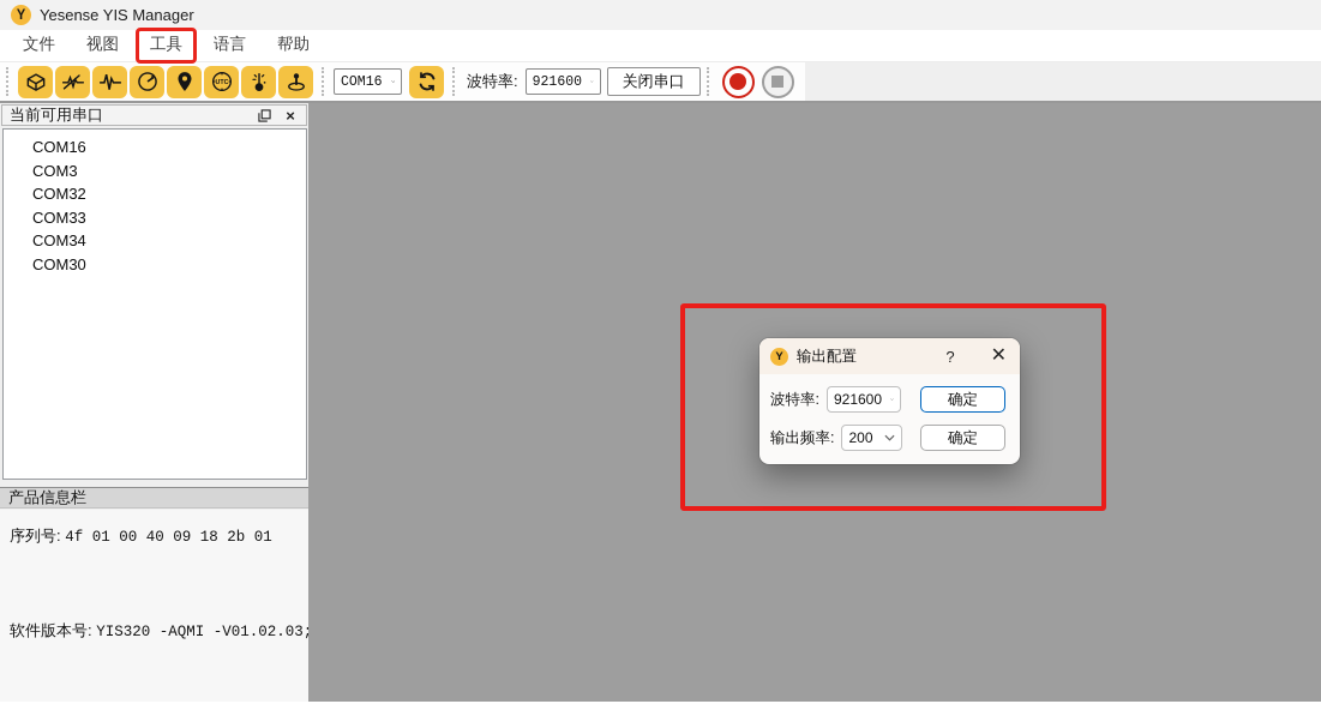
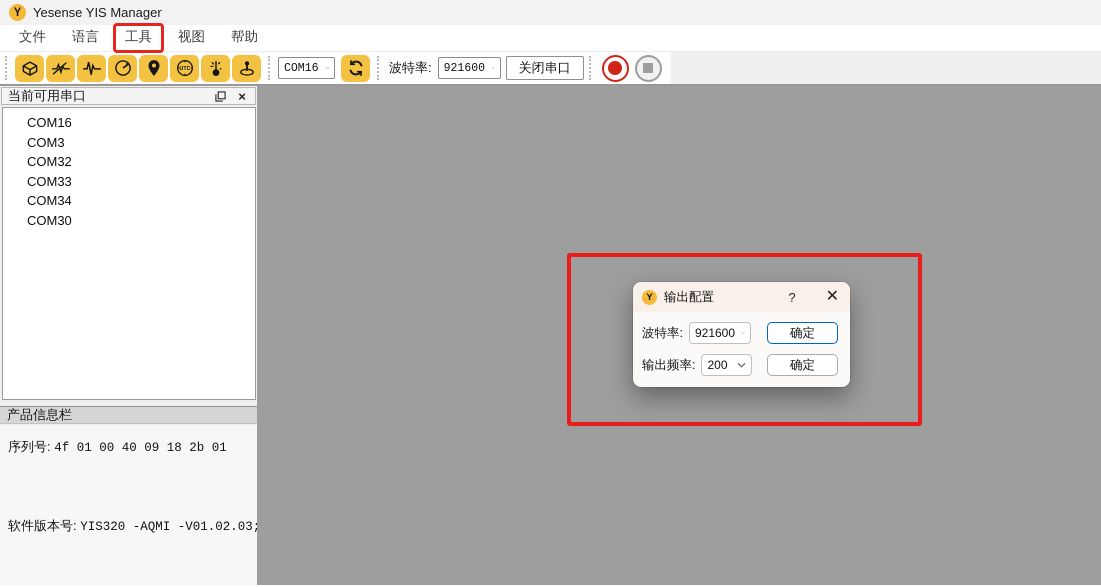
  Y
  Yesense YIS Manager
  文件
- 视图
+ 语言
  工具
- 语言
+ 视图
  帮助
  COM16
  波特率:
  921600
  关闭串口
  当前可用串口
  ×
  COM16
  COM3
  COM32
  COM33
  COM34
  COM30
  产品信息栏
  序列号: 4f 01 00 40 09 18 2b 01
  软件版本号: YIS320 -AQMI -V01.02.03
  Y
  输出配置
  ?
  ✕
  波特率:
  921600
  确定
  输出频率:
  200
  确定
